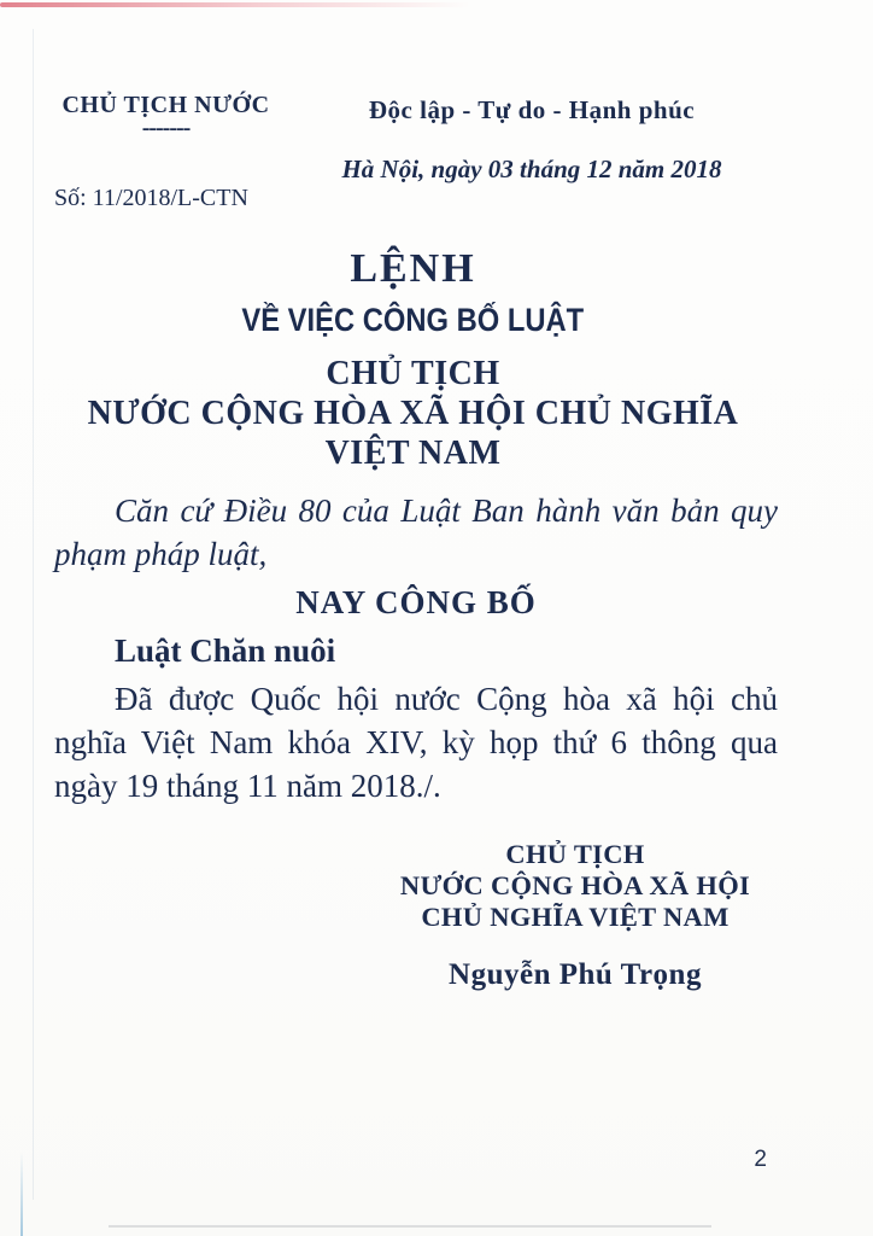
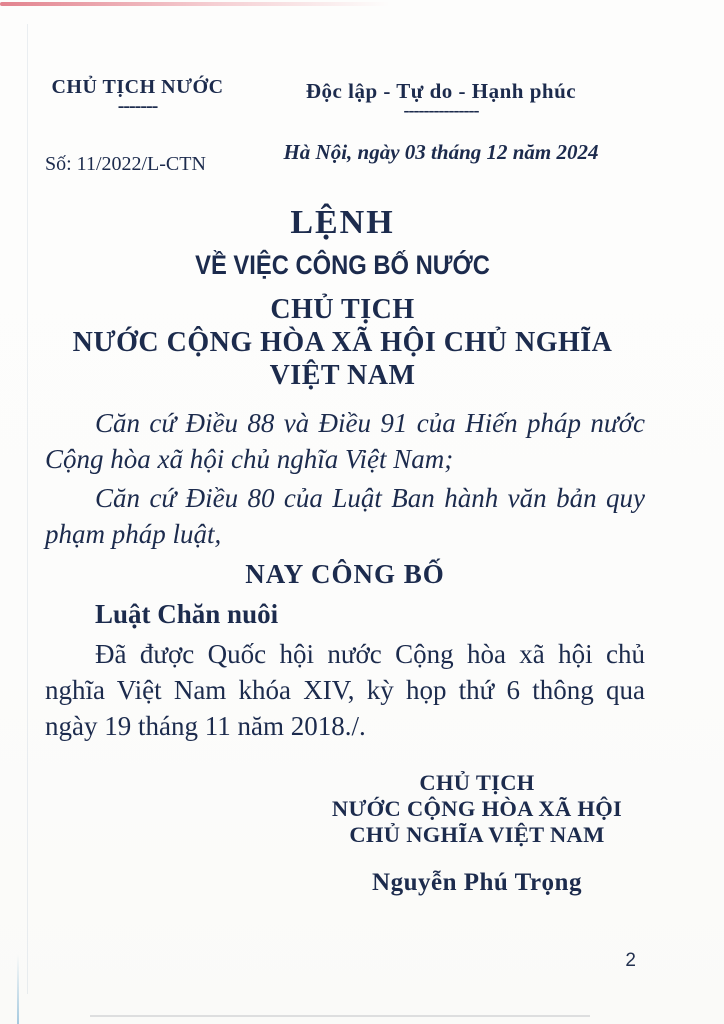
  CHỦ TỊCH NƯỚC
  -------
- Số: 11/2018/L-CTN
+ Số: 11/2022/L-CTN
  Độc lập - Tự do - Hạnh phúc
+ ---------------
- Hà Nội, ngày 03 tháng 12 năm 2018
+ Hà Nội, ngày 03 tháng 12 năm 2024
  LỆNH
- VỀ VIỆC CÔNG BỐ LUẬT
+ VỀ VIỆC CÔNG BỐ NƯỚC
  CHỦ TỊCH
  NƯỚC CỘNG HÒA XÃ HỘI CHỦ NGHĨA
  VIỆT NAM
+ Căn cứ Điều 88 và Điều 91 của Hiến pháp nước Cộng hòa xã hội chủ nghĩa Việt Nam;
  Căn cứ Điều 80 của Luật Ban hành văn bản quy phạm pháp luật,
  NAY CÔNG BỐ
  Luật Chăn nuôi
  Đã được Quốc hội nước Cộng hòa xã hội chủ nghĩa Việt Nam khóa XIV, kỳ họp thứ 6 thông qua ngày 19 tháng 11 năm 2018./.
  CHỦ TỊCH
  NƯỚC CỘNG HÒA XÃ HỘI
  CHỦ NGHĨA VIỆT NAM
  Nguyễn Phú Trọng
  2
